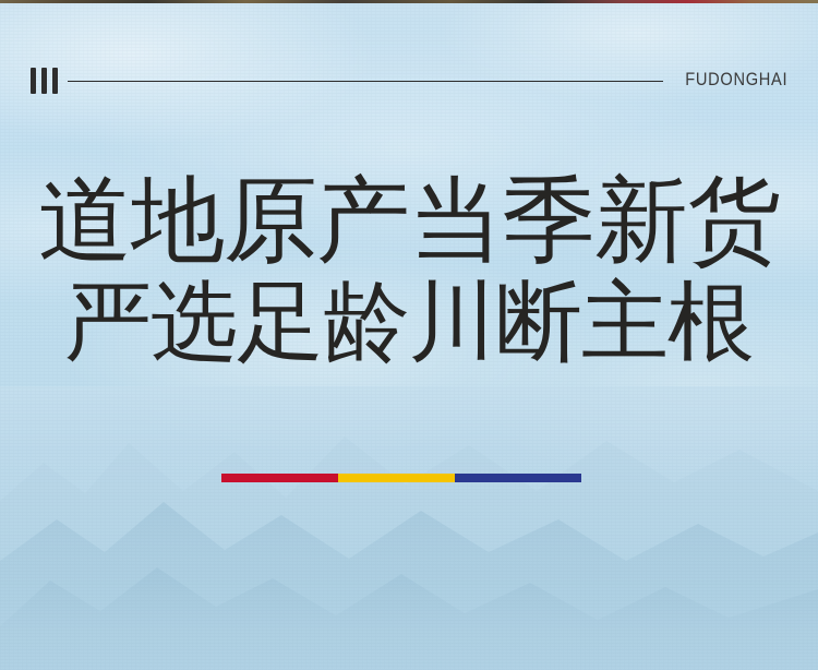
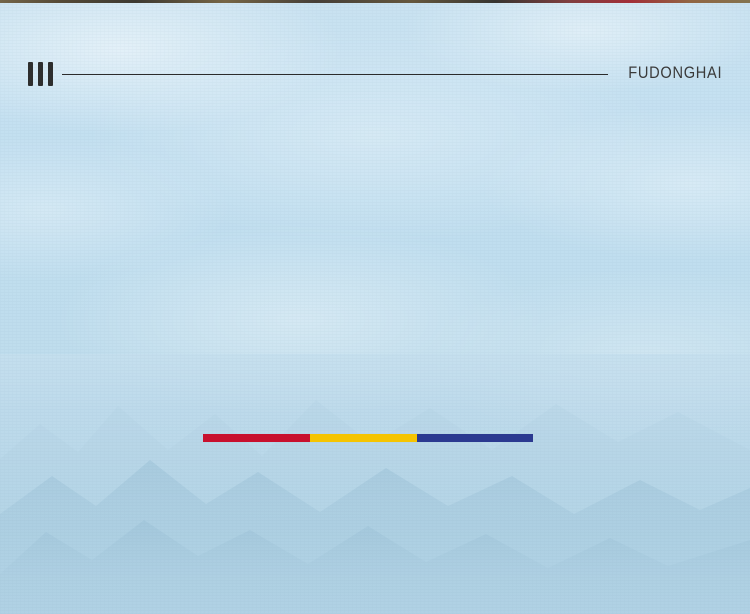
  FUDONGHAI
- 道地原产当季新货
- 严选足龄川断主根
